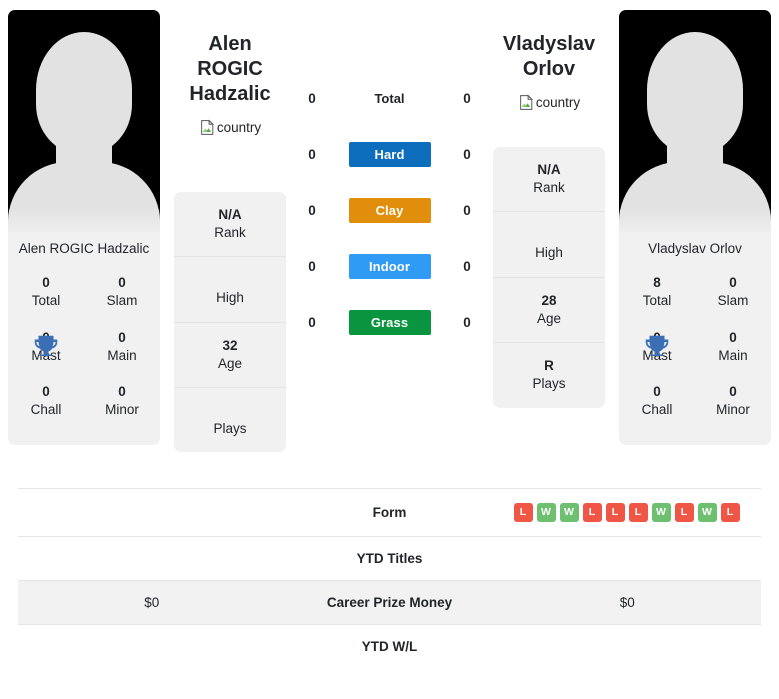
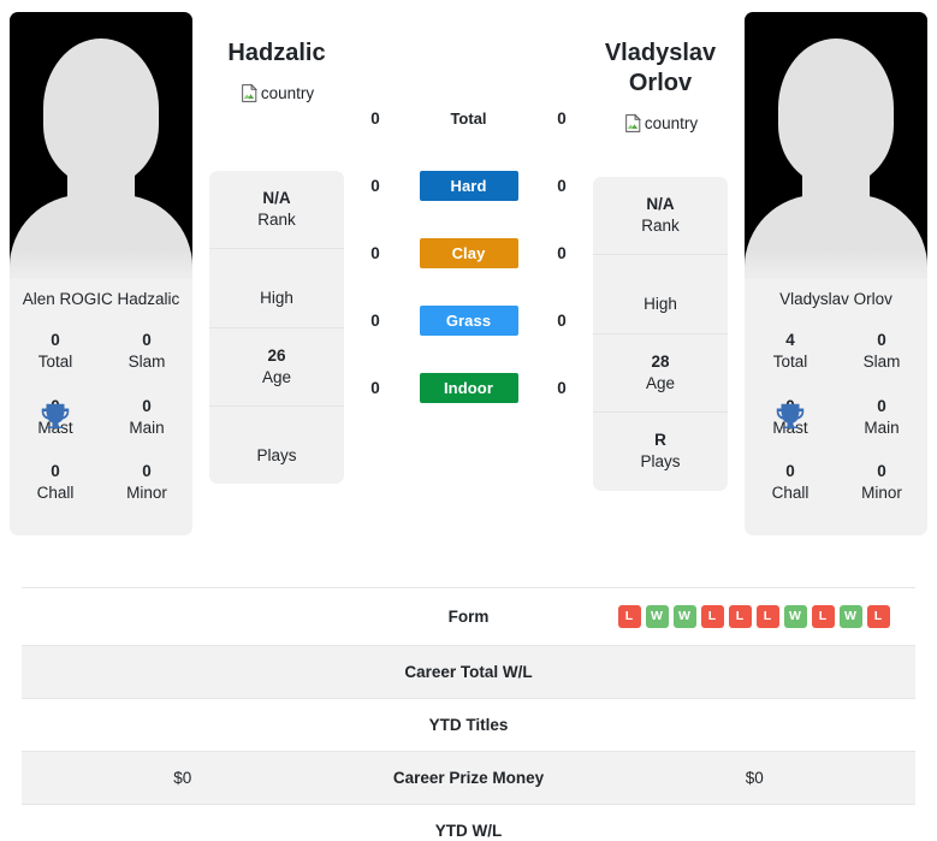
  Alen ROGIC Hadzalic
  0
  Total
  0
  Slam
  Mst
  0
  Main
  0
  Chall
  0
  Minor
- Alen ROGIC
  Hadzalic
  country
  N/A
  Rank
  High
- 32
+ 26
  Age
  Plays
  0
  Total
  0
  0
  Hard
  0
  0
  Clay
  0
  0
- Indoor
+ Grass
  0
  0
- Grass
+ Indoor
  0
  Vladyslav
  Orlov
  country
  N/A
  Rank
  High
  28
  Age
  R
  Plays
  Vladyslav Orlov
- 8
+ 4
  Total
  0
  Slam
  Mst
  0
  Main
  0
  Chall
  0
  Minor
  	Form	L W W L L L W L W L
+ 	Career Total W/L
  	YTD Titles
  $0	Career Prize Money	$0
  	YTD W/L
